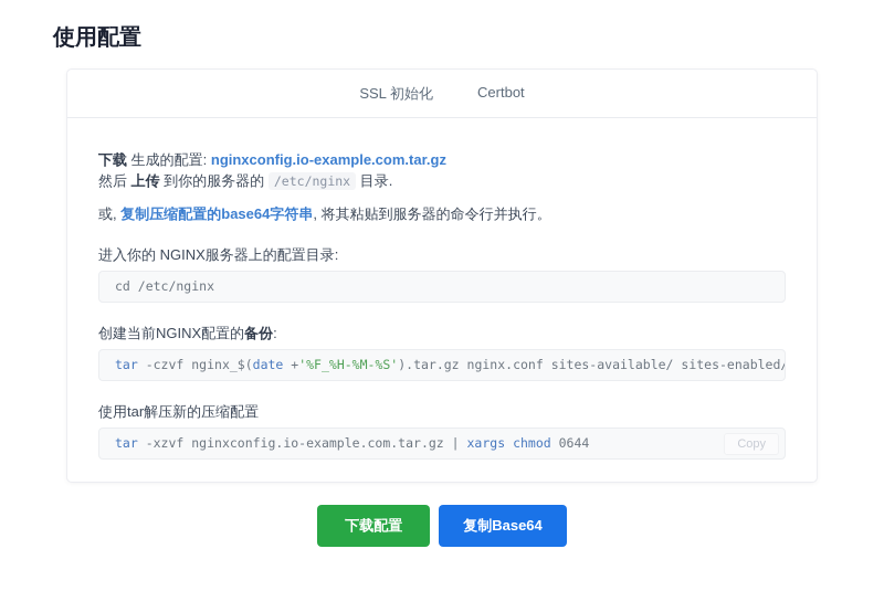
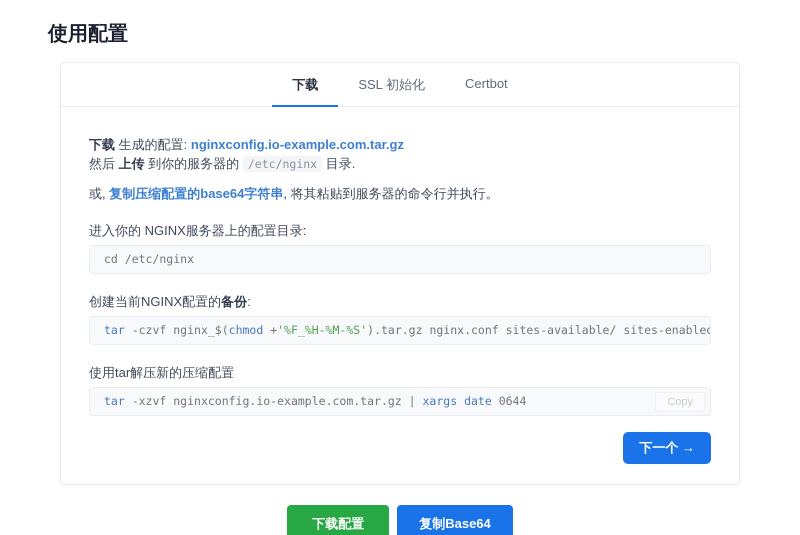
  使用配置
+ 下载
  SSL 初始化
  Certbot
  下载 生成的配置: nginxconfig.io-example.com.tar.gz
  然后 上传 到你的服务器的 /etc/nginx 目录.
  或, 复制压缩配置的base64字符串, 将其粘贴到服务器的命令行并执行。
  进入你的 NGINX服务器上的配置目录:
  cd /etc/nginx
  创建当前NGINX配置的备份:
- tar -czvf nginx_$(date +'%F_%H-%M-%S').tar.gz nginx.conf sites-available/ sites-enabled/
+ tar -czvf nginx_$(chmod +'%F_%H-%M-%S').tar.gz nginx.conf sites-available/ sites-enabled
  使用tar解压新的压缩配置
- tar -xzvf nginxconfig.io-example.com.tar.gz | xargs chmod 0644
+ tar -xzvf nginxconfig.io-example.com.tar.gz | xargs date 0644
  Copy
+ 下一个 →
  下载配置
  复制Base64
